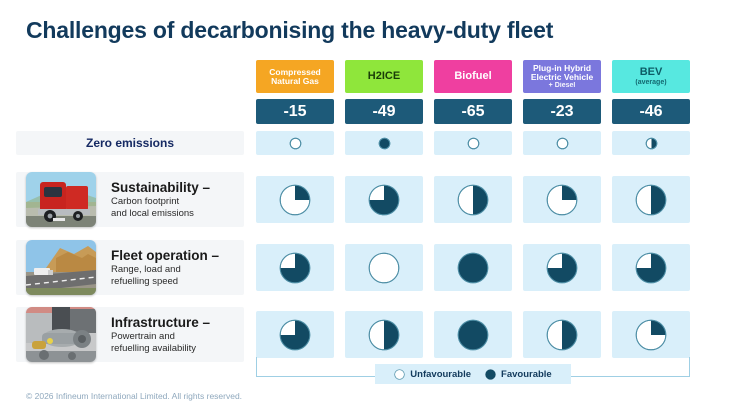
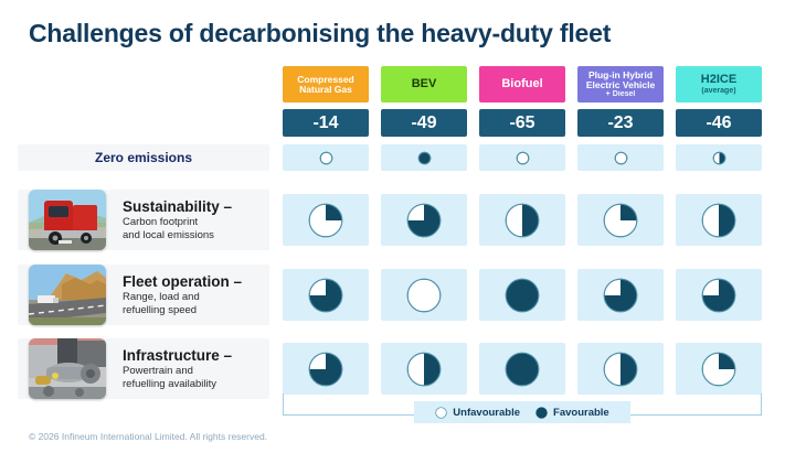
  Challenges of decarbonising the heavy-duty fleet
  Compressed
  Natural Gas
- -15
+ -14
- H2ICE
+ BEV
  -49
  Biofuel
  -65
  Plug-in Hybrid
  Electric Vehicle
  -23
- BEV
+ H2ICE
  -46
  Zero emissions
  Sustainability –
  Carbon footprint
  and local emissions
  Fleet operation –
  Range, load and
  refuelling speed
  Infrastructure –
  Powertrain and
  refuelling availability
  Unfavourable
  Favourable
  © 2026 Infineum International Limited. All rights reserved.
